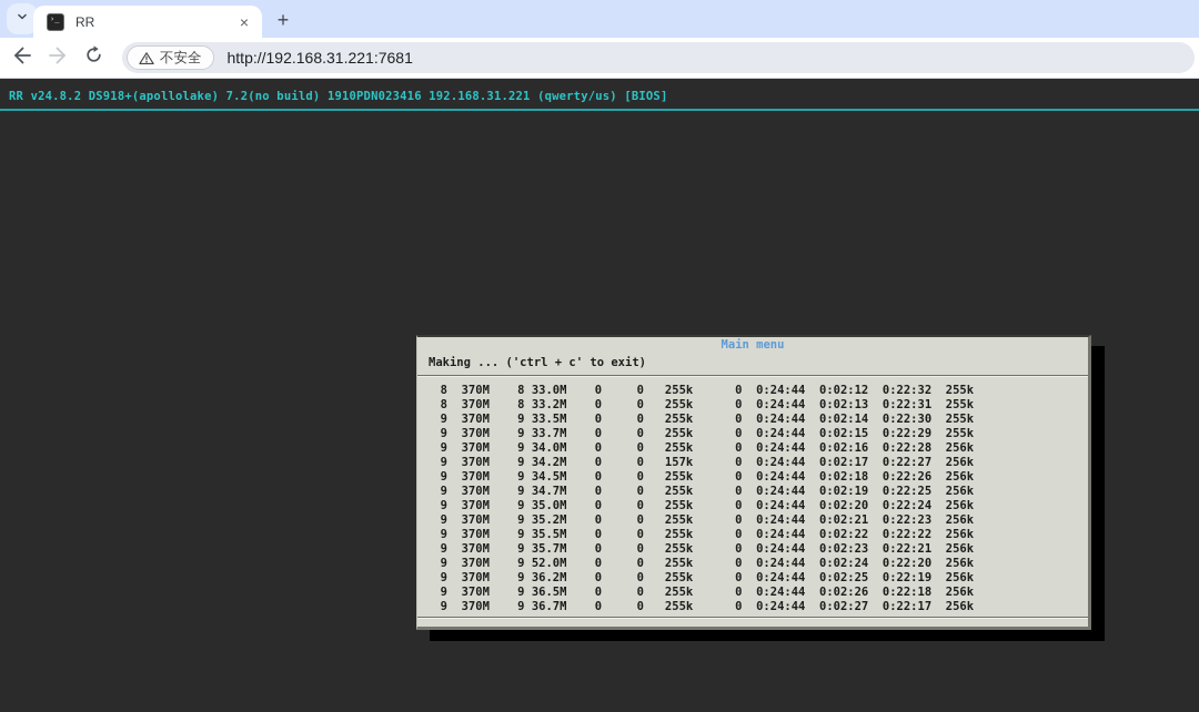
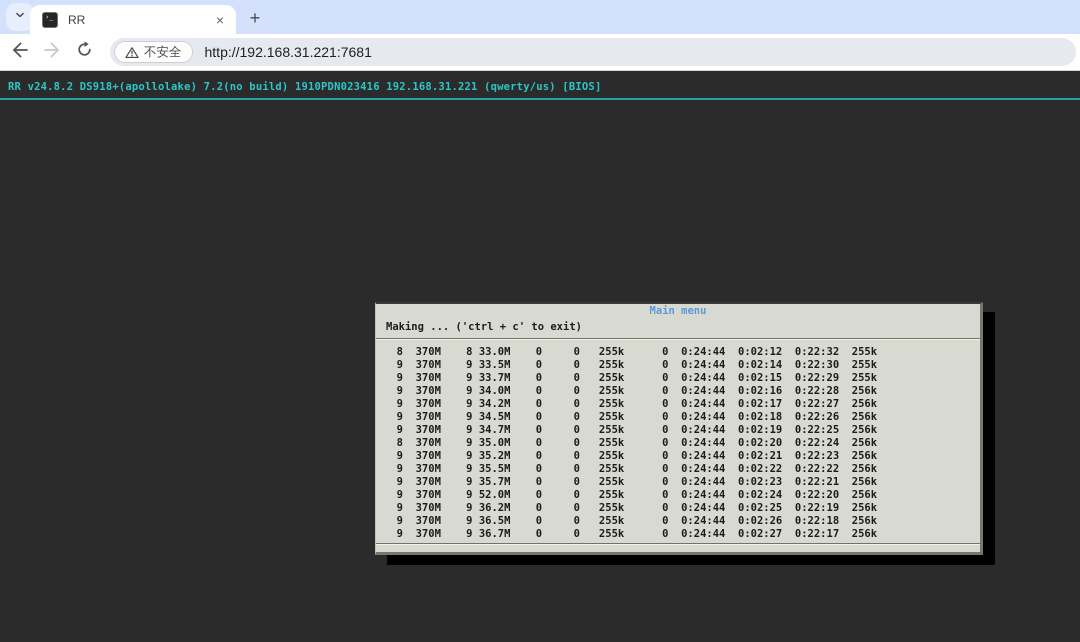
  ›_
  RR
  ×
  +
  不安全
  http://192.168.31.221:7681
  RR v24.8.2 DS918+(apollolake) 7.2(no build) 1910PDN023416 192.168.31.221 (qwerty/us) [BIOS]
  Main menu
  Making ... ('ctrl + c' to exit)
  8 370M 8 33.0M 0 0 255k 0 0:24:44 0:02:12 0:22:32 255k
- 8 370M 8 33.2M 0 0 255k 0 0:24:44 0:02:13 0:22:31 255k
  9 370M 9 33.5M 0 0 255k 0 0:24:44 0:02:14 0:22:30 255k
  9 370M 9 33.7M 0 0 255k 0 0:24:44 0:02:15 0:22:29 255k
  9 370M 9 34.0M 0 0 255k 0 0:24:44 0:02:16 0:22:28 256k
- 9 370M 9 34.2M 0 0 157k 0 0:24:44 0:02:17 0:22:27 256k
+ 9 370M 9 34.2M 0 0 255k 0 0:24:44 0:02:17 0:22:27 256k
  9 370M 9 34.5M 0 0 255k 0 0:24:44 0:02:18 0:22:26 256k
  9 370M 9 34.7M 0 0 255k 0 0:24:44 0:02:19 0:22:25 256k
- 9 370M 9 35.0M 0 0 255k 0 0:24:44 0:02:20 0:22:24 256k
+ 8 370M 9 35.0M 0 0 255k 0 0:24:44 0:02:20 0:22:24 256k
  9 370M 9 35.2M 0 0 255k 0 0:24:44 0:02:21 0:22:23 256k
  9 370M 9 35.5M 0 0 255k 0 0:24:44 0:02:22 0:22:22 256k
  9 370M 9 35.7M 0 0 255k 0 0:24:44 0:02:23 0:22:21 256k
  9 370M 9 52.0M 0 0 255k 0 0:24:44 0:02:24 0:22:20 256k
  9 370M 9 36.2M 0 0 255k 0 0:24:44 0:02:25 0:22:19 256k
  9 370M 9 36.5M 0 0 255k 0 0:24:44 0:02:26 0:22:18 256k
  9 370M 9 36.7M 0 0 255k 0 0:24:44 0:02:27 0:22:17 256k
